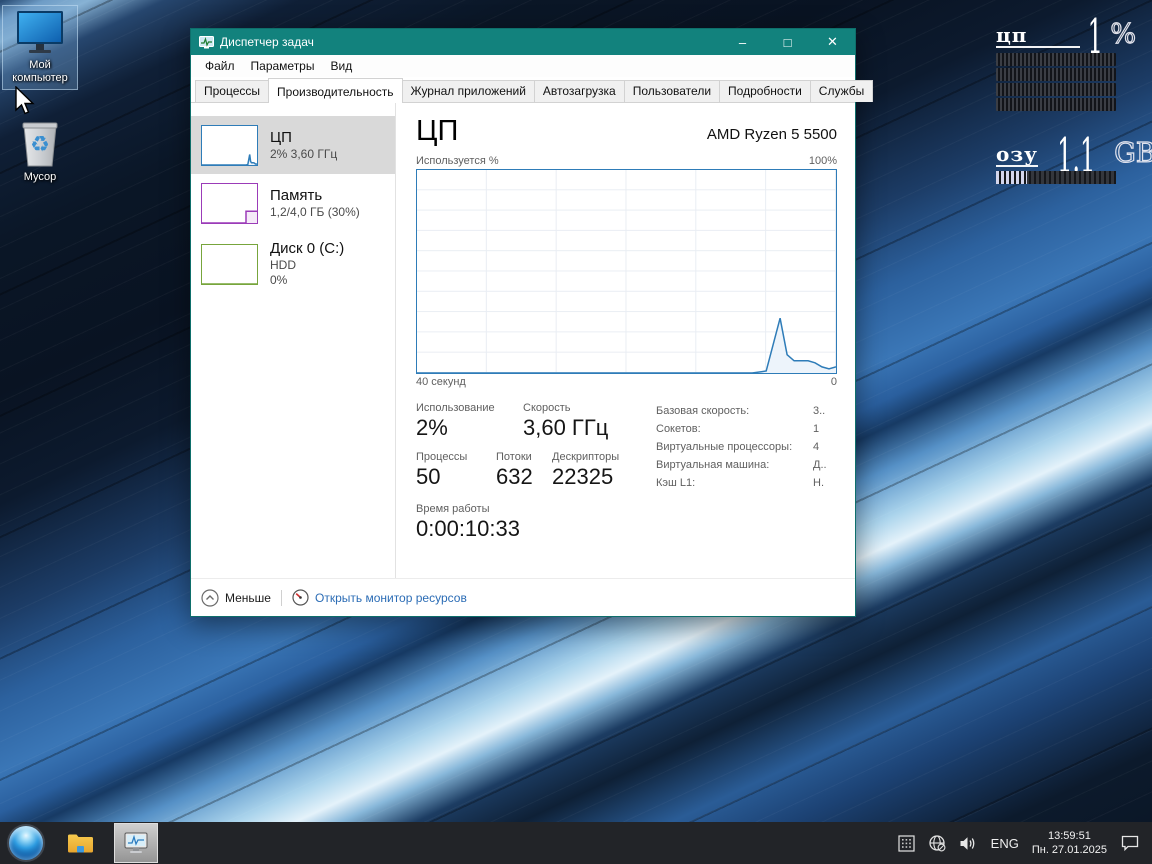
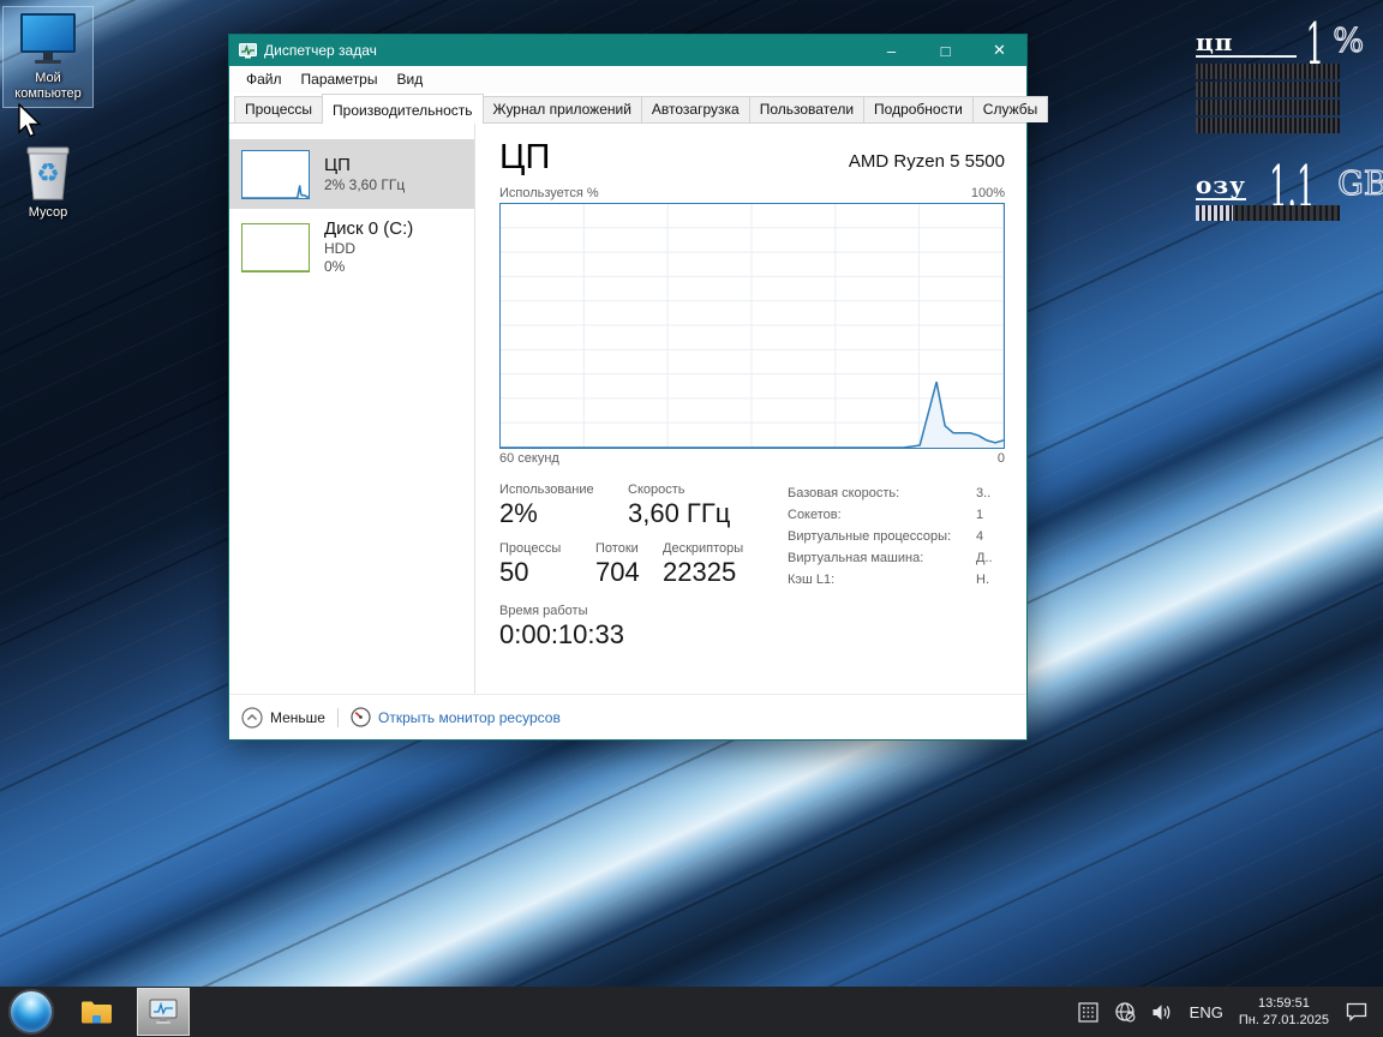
  Мой компьютер
  ♻
  Мусор
  цп
  1
  %
  озу
  1.1
  GB
  Диспетчер задач
  –
  □
  ✕
  Файл
  Параметры
  Вид
  Процессы
  Производительность
  Журнал приложений
  Автозагрузка
  Пользователи
  Подробности
  Службы
  ЦП
  2% 3,60 ГГц
- Память
- 1,2/4,0 ГБ (30%)
  Диск 0 (C:)
  HDD
  0%
  ЦП
  AMD Ryzen 5 5500
  Используется %
  100%
- 40 секунд
+ 60 секунд
  0
  Использование
  2%
  Скорость
  3,60 ГГц
  Процессы
  50
  Потоки
- 632
+ 704
  Дескрипторы
  22325
  Время работы
  0:00:10:33
  Базовая скорость:
  3..
  Сокетов:
  1
  Виртуальные процессоры:
  4
  Виртуальная машина:
  Д..
  Кэш L1:
  Н.
  Меньше
  Открыть монитор ресурсов
  ENG
  13:59:51
  Пн. 27.01.2025
